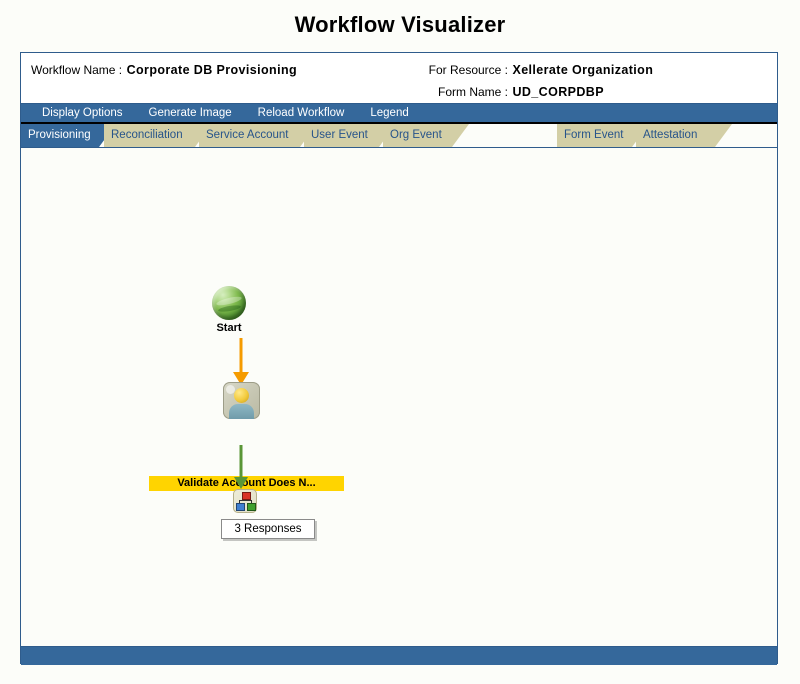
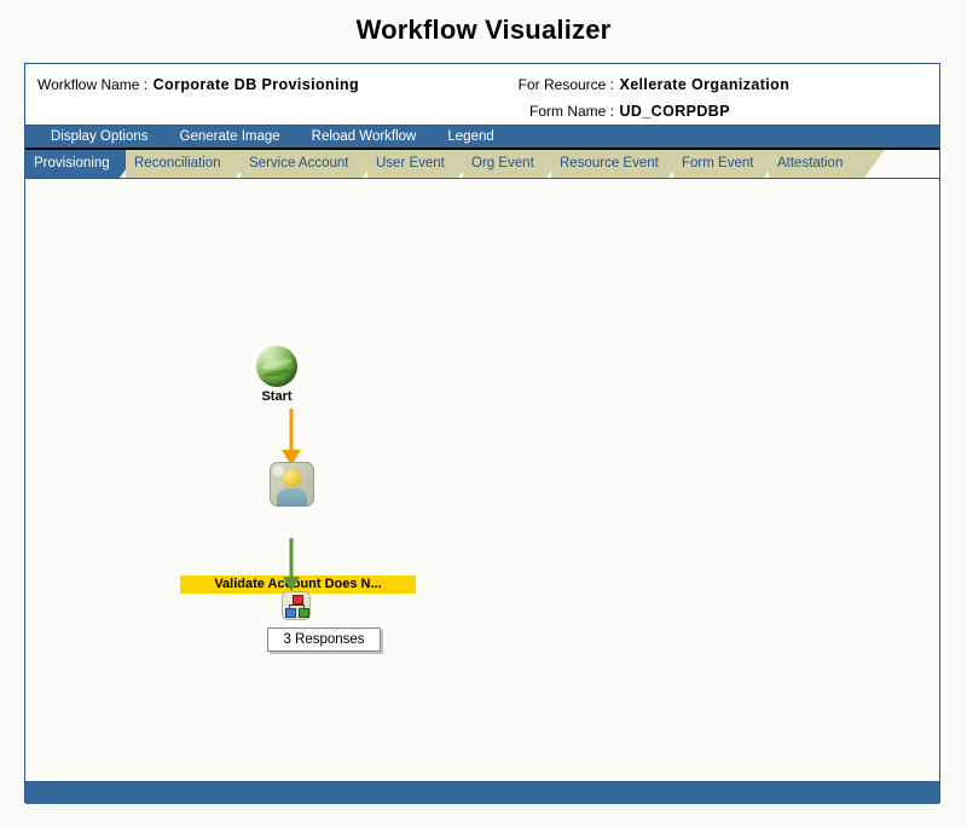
  Workflow Visualizer
  Workflow Name : Corporate DB Provisioning
  For Resource : Xellerate Organization
  Form Name : UD_CORPDBP
  Display Options
  Generate Image
  Reload Workflow
  Legend
  Provisioning
  Reconciliation
  Service Account
  User Event
  Org Event
+ Resource Event
  Form Event
  Attestation
  Start
  Validate Account Does N...
  3 Responses
